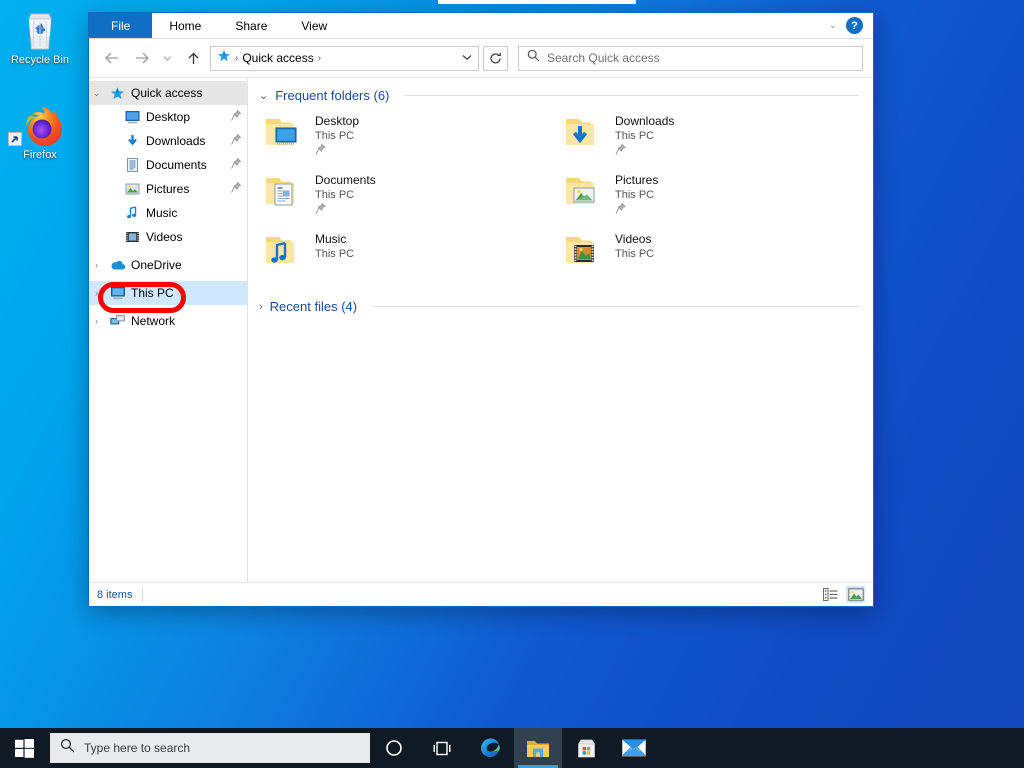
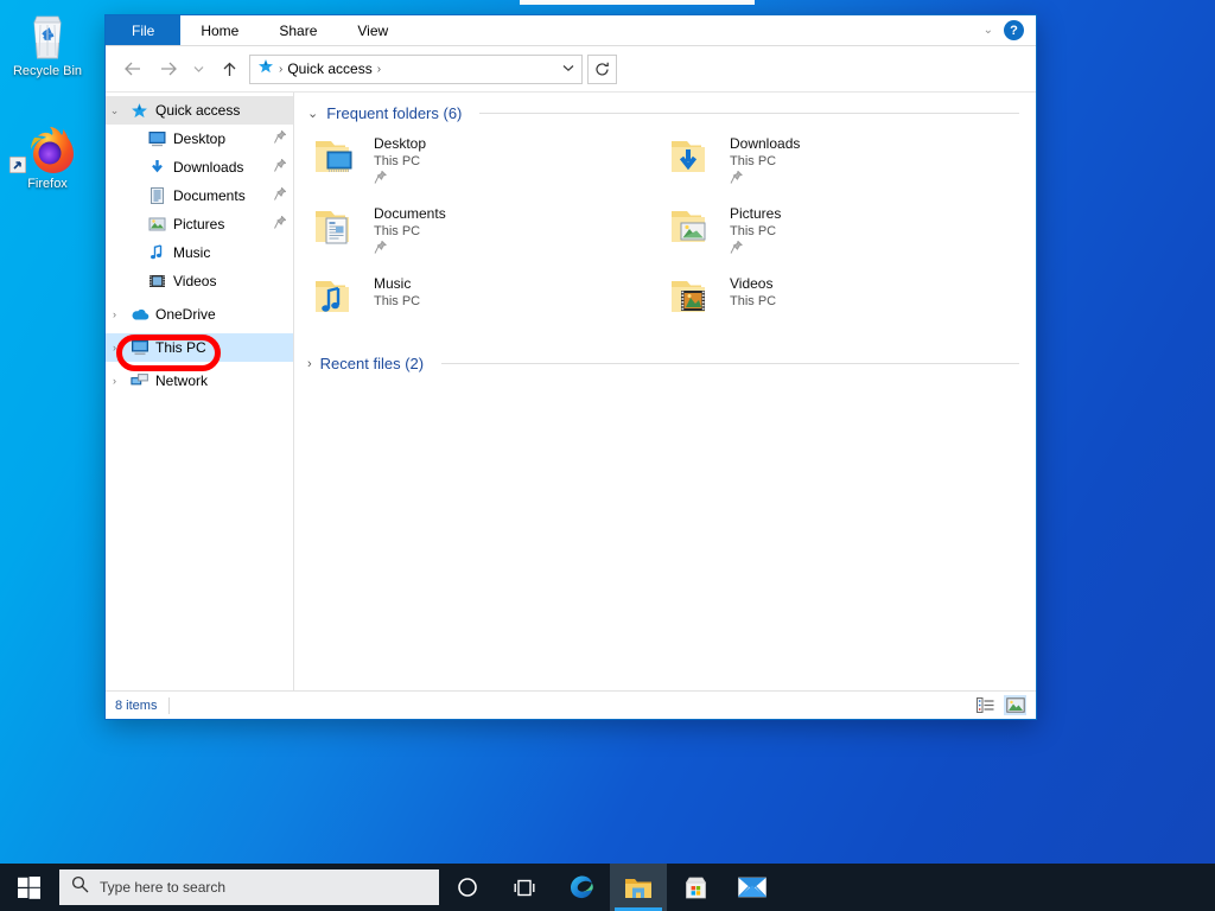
  Recycle Bin
  Firefox
  File
  Home
  Share
  View
  ⌄
  ?
  ›
  Quick access
  ›
- Search Quick access
  ⌄
  Quick access
  Desktop
  Downloads
  Documents
  Pictures
  Music
  Videos
  ›
  OneDrive
  ›
  This PC
  ›
  Network
  ⌄
  Frequent folders (6)
  Desktop
  This PC
  Downloads
  This PC
  Documents
  This PC
  Pictures
  This PC
  Music
  This PC
  Videos
  This PC
  ›
- Recent files (4)
+ Recent files (2)
  8 items
  Type here to search
